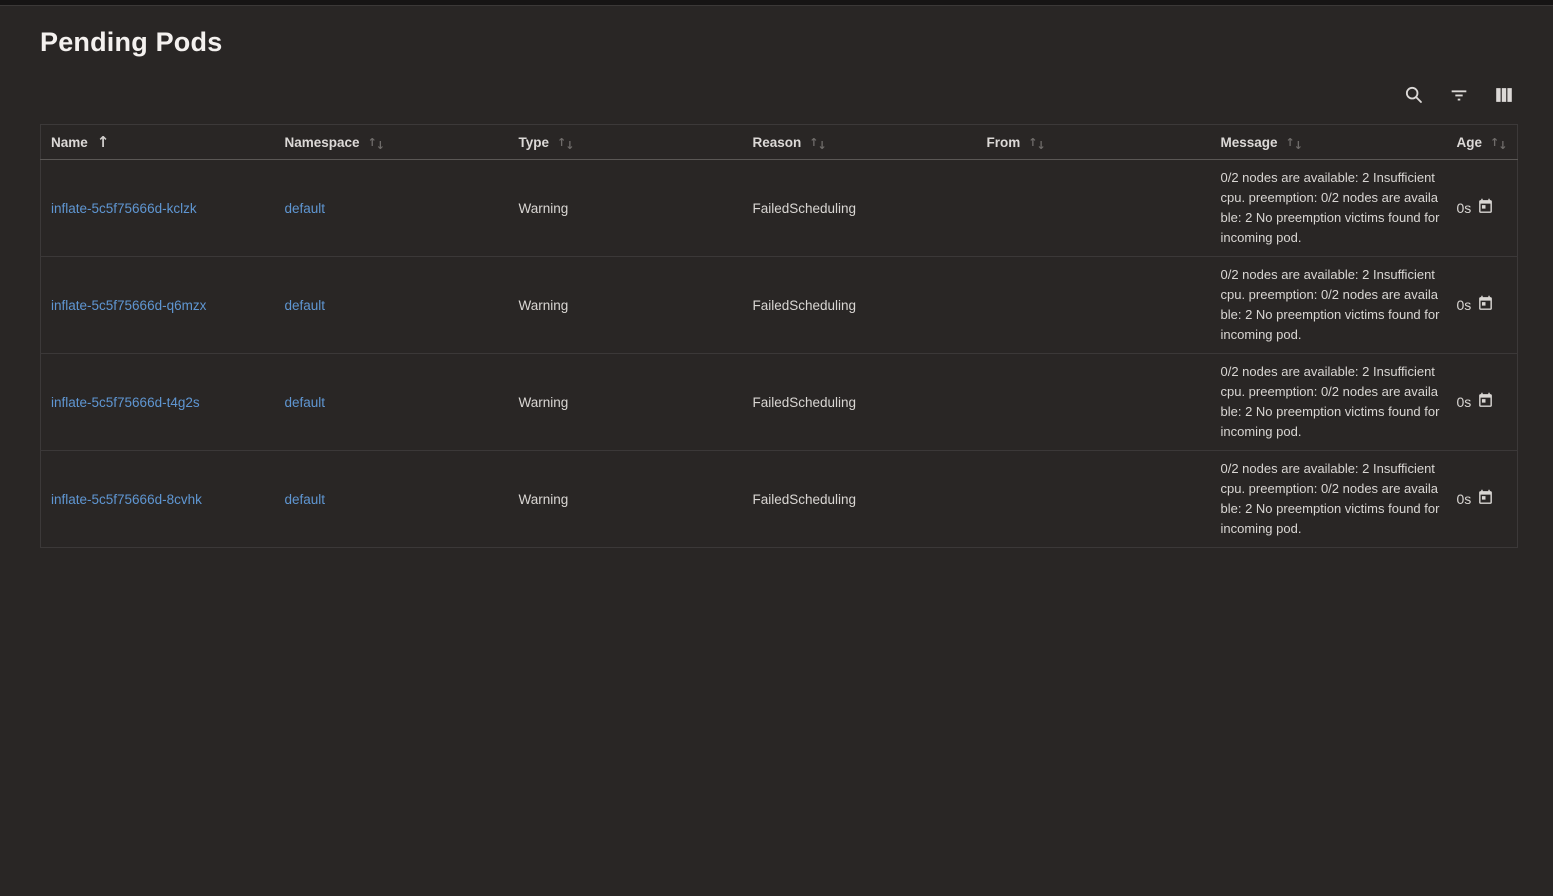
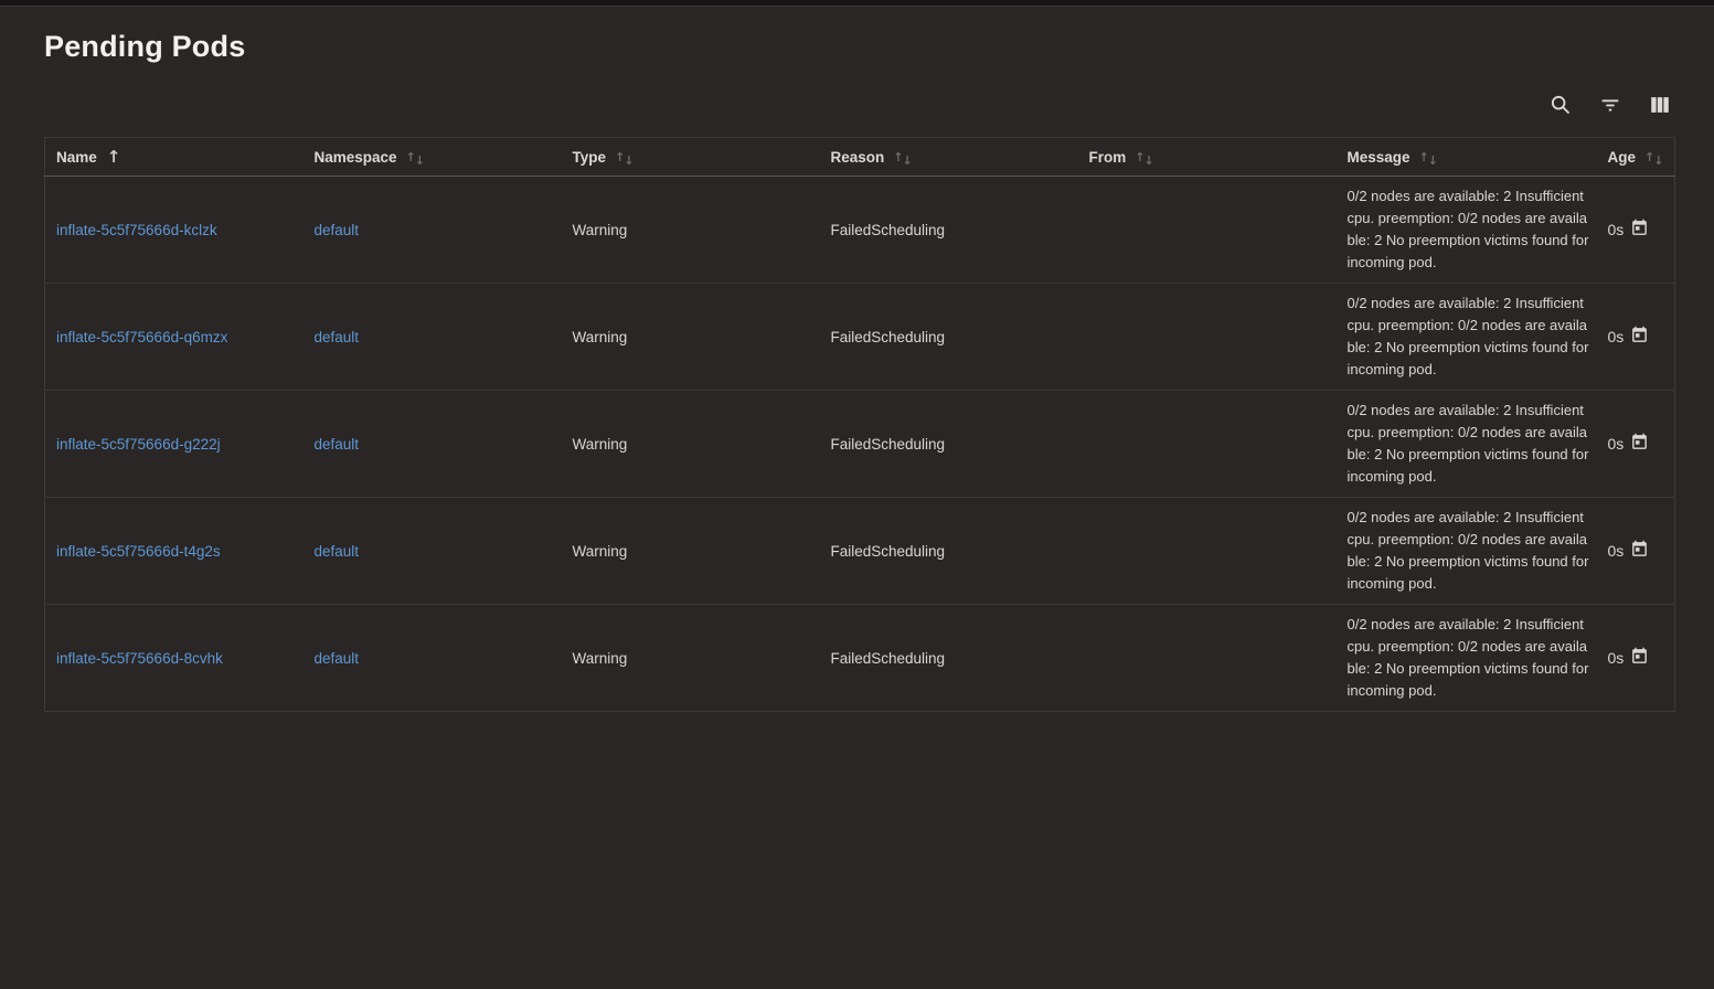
  Pending Pods
  Name ↑	Namespace ↑↓	Type ↑↓	Reason ↑↓	From ↑↓	Message ↑↓	Age ↑↓
  inflate-5c5f75666d-kclzk	default	Warning	FailedScheduling		0/2 nodes are available: 2 Insufficient cpu. preemption: 0/2 nodes are available: 2 No preemption victims found for incoming pod.	0s
  inflate-5c5f75666d-q6mzx	default	Warning	FailedScheduling		0/2 nodes are available: 2 Insufficient cpu. preemption: 0/2 nodes are available: 2 No preemption victims found for incoming pod.	0s
+ inflate-5c5f75666d-g222j	default	Warning	FailedScheduling		0/2 nodes are available: 2 Insufficient cpu. preemption: 0/2 nodes are available: 2 No preemption victims found for incoming pod.	0s
  inflate-5c5f75666d-t4g2s	default	Warning	FailedScheduling		0/2 nodes are available: 2 Insufficient cpu. preemption: 0/2 nodes are available: 2 No preemption victims found for incoming pod.	0s
  inflate-5c5f75666d-8cvhk	default	Warning	FailedScheduling		0/2 nodes are available: 2 Insufficient cpu. preemption: 0/2 nodes are available: 2 No preemption victims found for incoming pod.	0s
